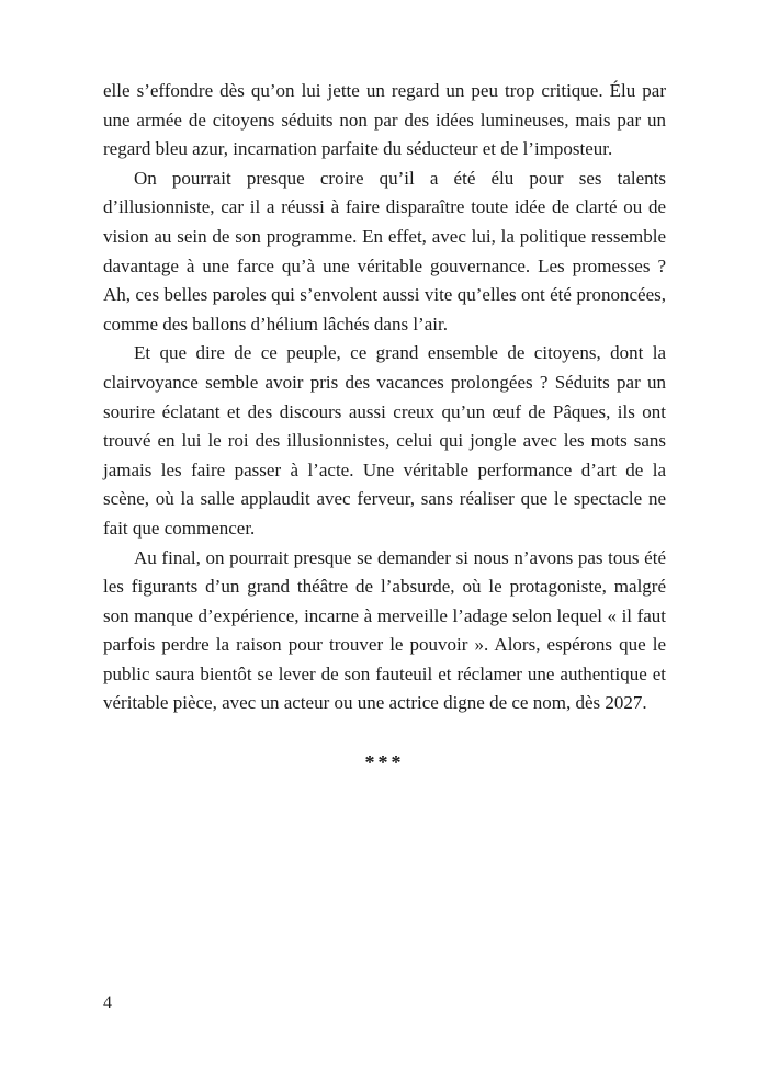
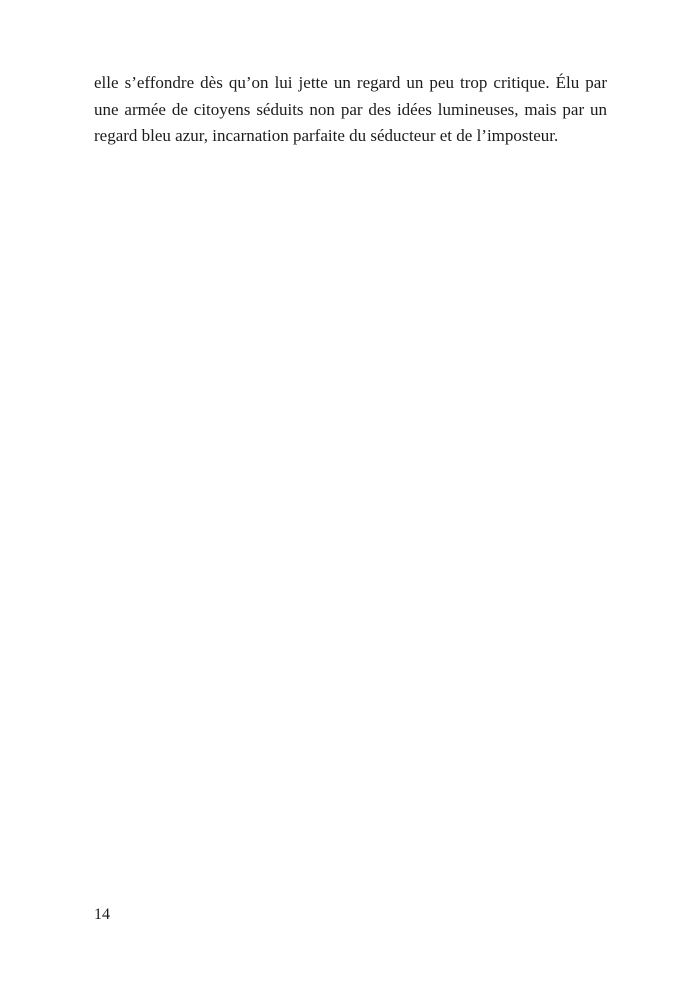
  elle s’effondre dès qu’on lui jette un regard un peu trop critique. Élu par une armée de citoyens séduits non par des idées lumineuses, mais par un regard bleu azur, incarnation parfaite du séducteur et de l’imposteur.
- On pourrait presque croire qu’il a été élu pour ses talents d’illusionniste, car il a réussi à faire disparaître toute idée de clarté ou de vision au sein de son programme. En effet, avec lui, la politique ressemble davantage à une farce qu’à une véritable gouvernance. Les promesses ? Ah, ces belles paroles qui s’envolent aussi vite qu’elles ont été prononcées, comme des ballons d’hélium lâchés dans l’air.
- Et que dire de ce peuple, ce grand ensemble de citoyens, dont la clairvoyance semble avoir pris des vacances prolongées ? Séduits par un sourire éclatant et des discours aussi creux qu’un œuf de Pâques, ils ont trouvé en lui le roi des illusionnistes, celui qui jongle avec les mots sans jamais les faire passer à l’acte. Une véritable performance d’art de la scène, où la salle applaudit avec ferveur, sans réaliser que le spectacle ne fait que commencer.
- Au final, on pourrait presque se demander si nous n’avons pas tous été les figurants d’un grand théâtre de l’absurde, où le protagoniste, malgré son manque d’expérience, incarne à merveille l’adage selon lequel « il faut parfois perdre la raison pour trouver le pouvoir ». Alors, espérons que le public saura bientôt se lever de son fauteuil et réclamer une authentique et véritable pièce, avec un acteur ou une actrice digne de ce nom, dès 2027.
- ***
- 4
+ 14
